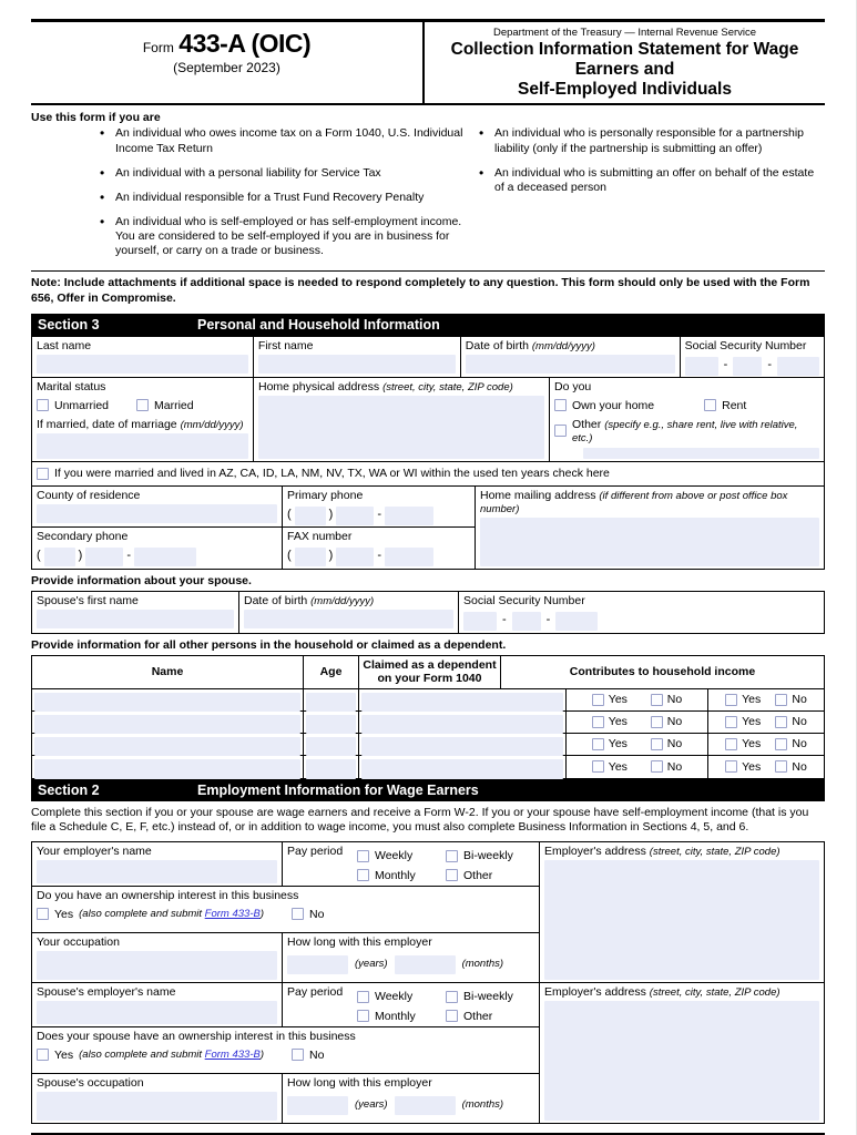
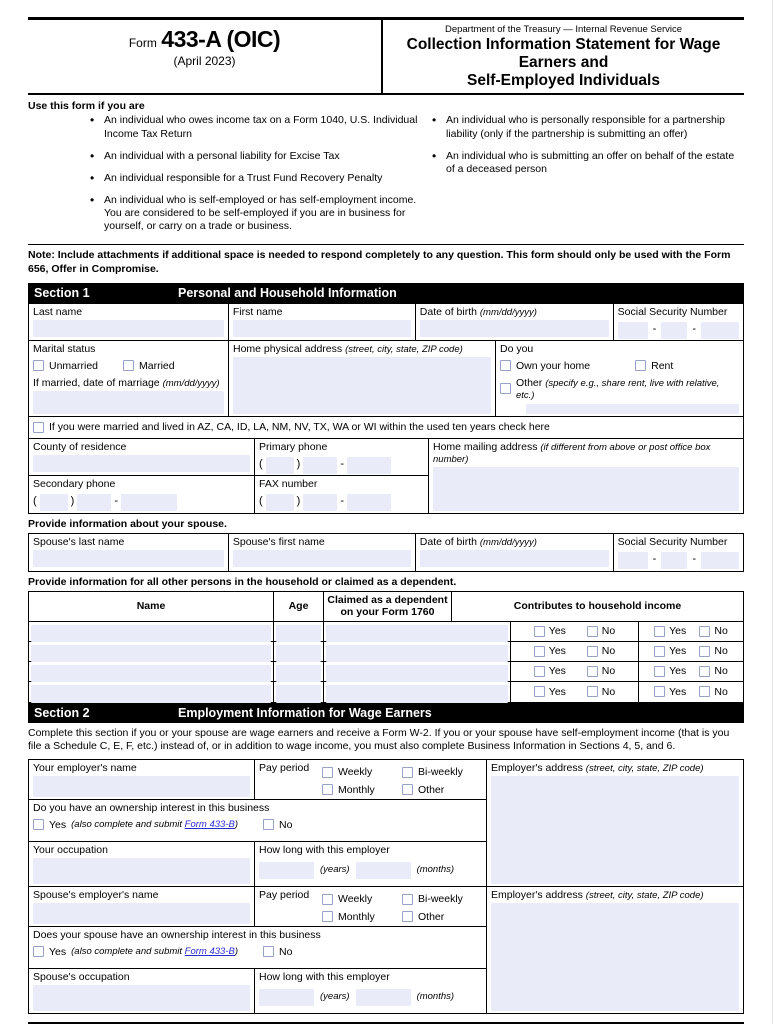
  Form 433-A (OIC)
- (September 2023)
+ (April 2023)
  Department of the Treasury — Internal Revenue Service
  Collection Information Statement for Wage Earners and
  Self-Employed Individuals
  Use this form if you are
  An individual who owes income tax on a Form 1040, U.S. Individual Income Tax Return
- An individual with a personal liability for Service Tax
+ An individual with a personal liability for Excise Tax
  An individual responsible for a Trust Fund Recovery Penalty
  An individual who is self-employed or has self-employment income. You are considered to be self-employed if you are in business for yourself, or carry on a trade or business.
  An individual who is personally responsible for a partnership liability (only if the partnership is submitting an offer)
  An individual who is submitting an offer on behalf of the estate of a deceased person
  Note: Include attachments if additional space is needed to respond completely to any question. This form should only be used with the Form 656, Offer in Compromise.
- Section 3
+ Section 1
  Personal and Household Information
  Last name
  First name
  Date of birth (mm/dd/yyyy)
  Social Security Number
  -
  -
  Marital status
  Unmarried
  Married
  If married, date of marriage (mm/dd/yyyy)
  Home physical address (street, city, state, ZIP code)
  Do you
  Own your home
  Rent
  Other (specify e.g., share rent, live with relative, etc.)
  If you were married and lived in AZ, CA, ID, LA, NM, NV, TX, WA or WI within the used ten years check here
  County of residence
  Primary phone
  (
  )
  -
  Secondary phone
  (
  )
  -
  FAX number
  (
  )
  -
  Home mailing address (if different from above or post office box number)
  Provide information about your spouse.
+ Spouse's last name
  Spouse's first name
  Date of birth (mm/dd/yyyy)
  Social Security Number
  -
  -
  Provide information for all other persons in the household or claimed as a dependent.
  Name
  Age
- Claimed as a dependent on your Form 1040
+ Claimed as a dependent on your Form 1760
  Contributes to household income
  Yes
  No
  Yes
  No
  Yes
  No
  Yes
  No
  Yes
  No
  Yes
  No
  Yes
  No
  Yes
  No
  Section 2
  Employment Information for Wage Earners
  Complete this section if you or your spouse are wage earners and receive a Form W-2. If you or your spouse have self-employment income (that is you file a Schedule C, E, F, etc.) instead of, or in addition to wage income, you must also complete Business Information in Sections 4, 5, and 6.
  Your employer's name
  Pay period
  Weekly
  Bi-weekly
  Monthly
  Other
  Do you have an ownership interest in this business
  Yes
  (also complete and submit Form 433-B)
  No
  Your occupation
  How long with this employer
  (years)
  (months)
  Employer's address (street, city, state, ZIP code)
  Spouse's employer's name
  Pay period
  Weekly
  Bi-weekly
  Monthly
  Other
  Does your spouse have an ownership interest in this business
  Yes
  (also complete and submit Form 433-B)
  No
  Spouse's occupation
  How long with this employer
  (years)
  (months)
  Employer's address (street, city, state, ZIP code)
